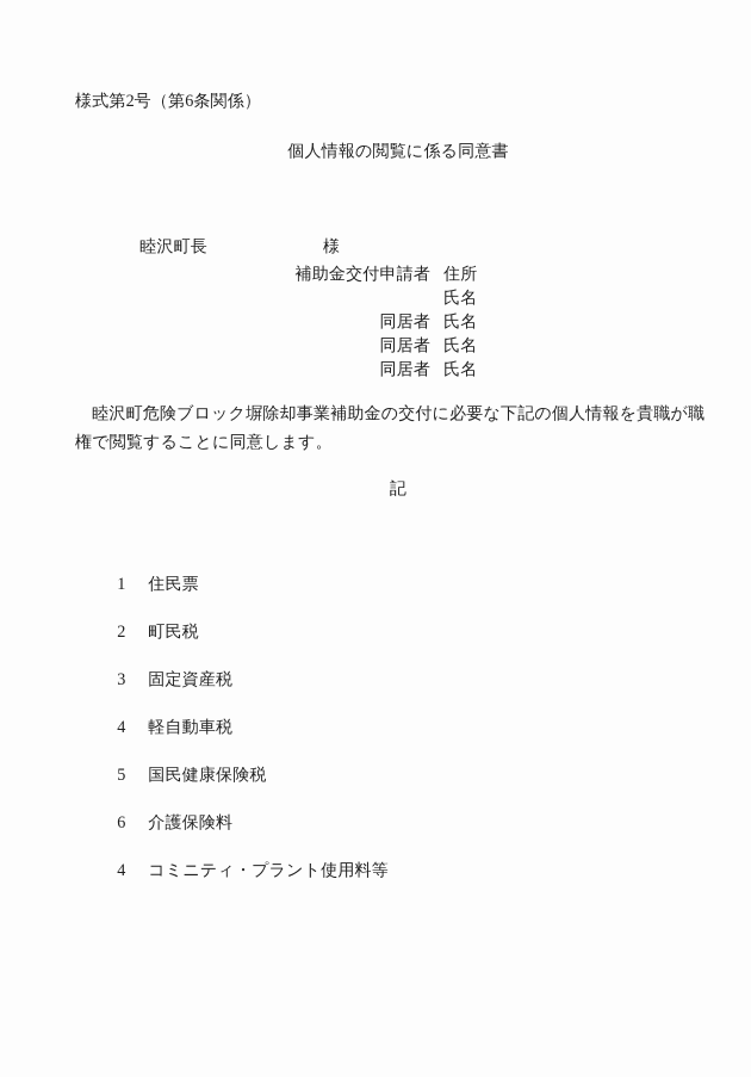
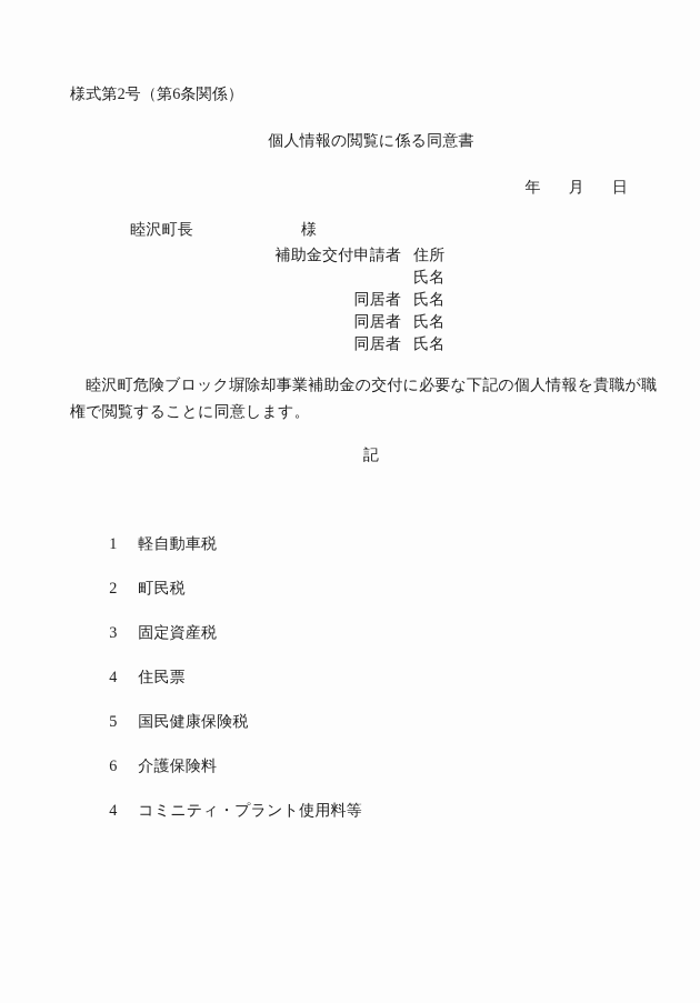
  様式第2号（第6条関係）
  個人情報の閲覧に係る同意書
+ 年 月 日
  睦沢町長 様
  補助金交付申請者
  住所
  氏名
  同居者
  氏名
  同居者
  氏名
  同居者
  氏名
  睦沢町危険ブロック塀除却事業補助金の交付に必要な下記の個人情報を貴職が職権で閲覧することに同意します。
  記
- 1 住民票
+ 1 軽自動車税
  2 町民税
  3 固定資産税
- 4 軽自動車税
+ 4 住民票
  5 国民健康保険税
  6 介護保険料
  4 コミニティ・プラント使用料等
